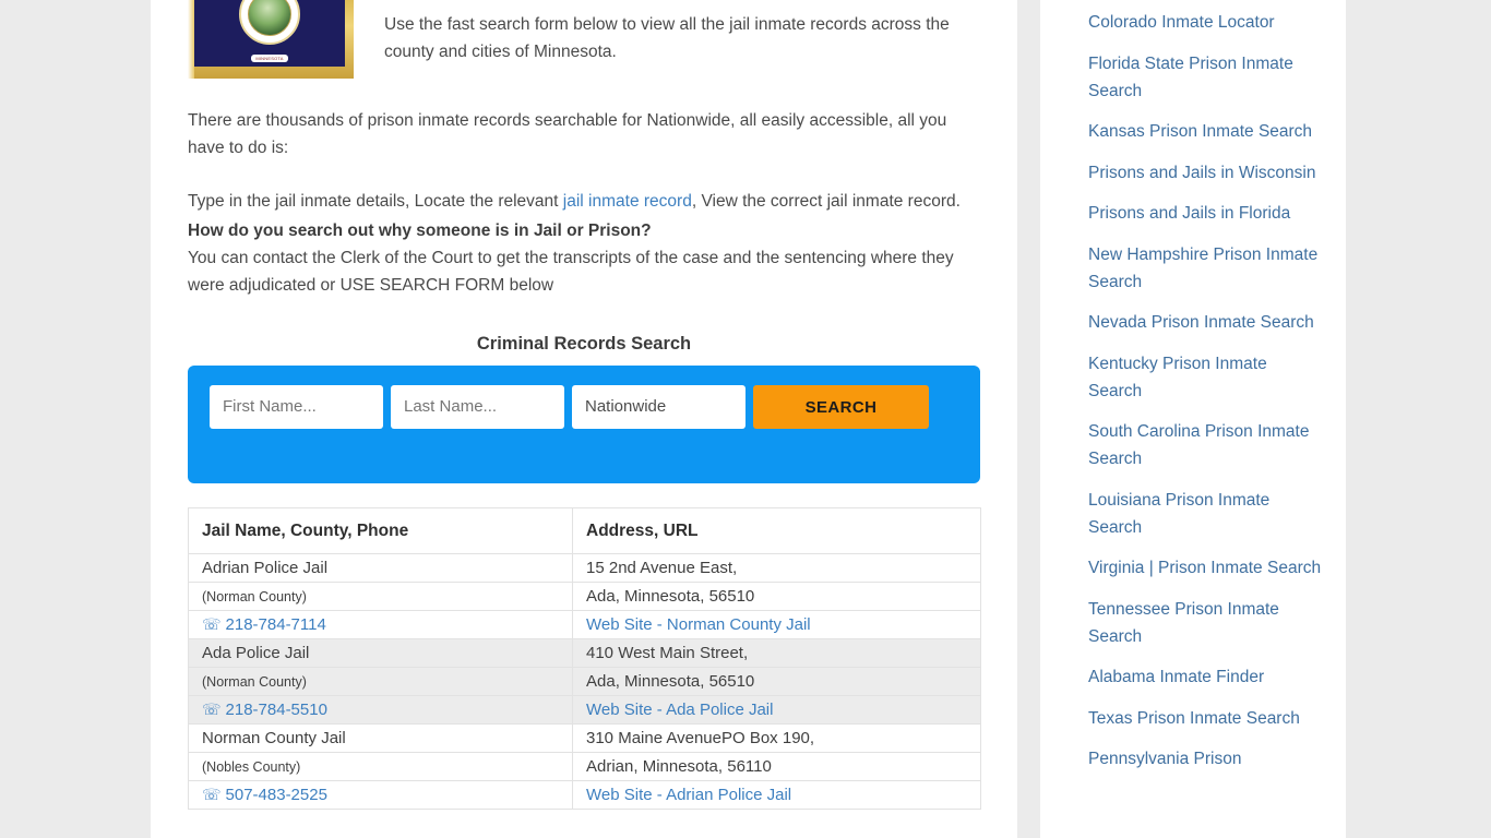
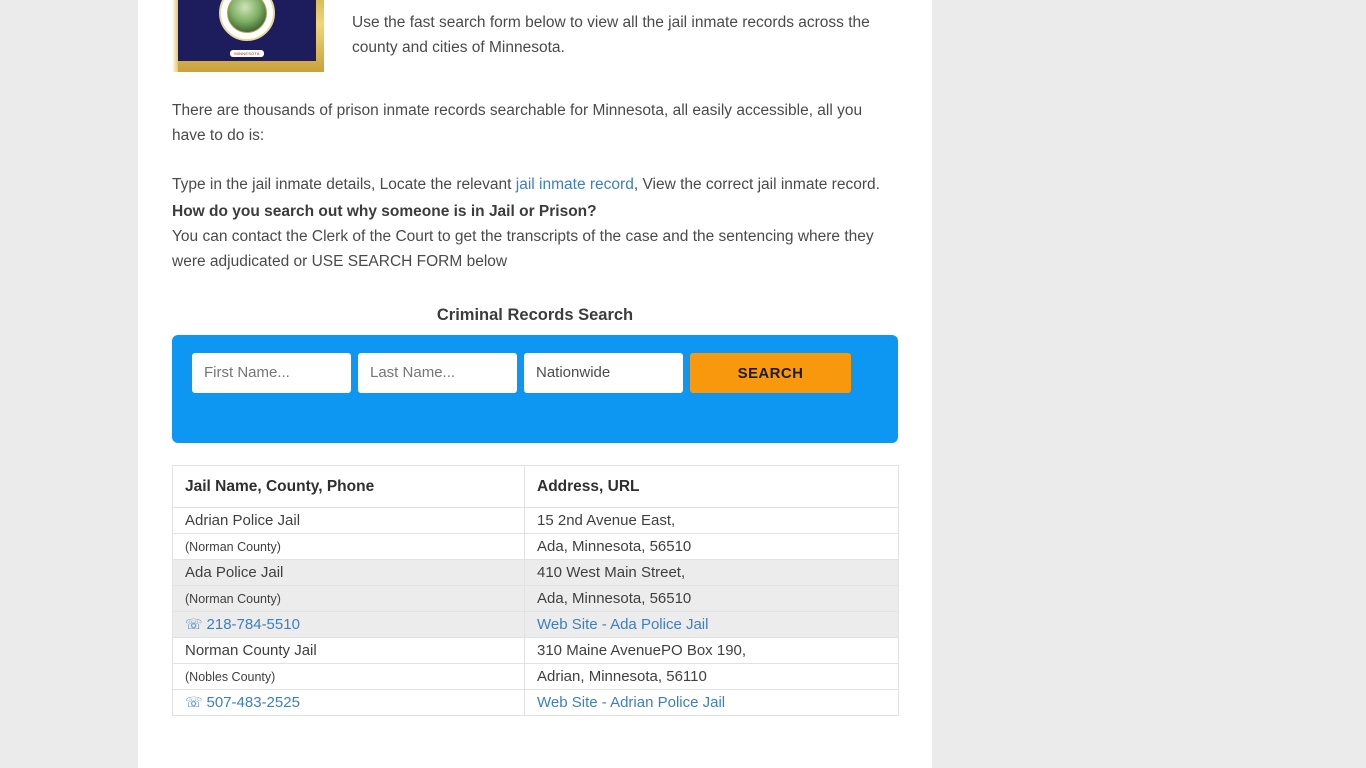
  Use the fast search form below to view all the jail inmate records across the county and cities of Minnesota.
- There are thousands of prison inmate records searchable for Nationwide, all easily accessible, all you have to do is:
+ There are thousands of prison inmate records searchable for Minnesota, all easily accessible, all you have to do is:
  Type in the jail inmate details, Locate the relevant jail inmate record, View the correct jail inmate record.
  How do you search out why someone is in Jail or Prison?
  You can contact the Clerk of the Court to get the transcripts of the case and the sentencing where they were adjudicated or USE SEARCH FORM below
  Criminal Records Search
  First Name...
  Last Name...
  Nationwide
  SEARCH
  Jail Name, County, Phone	Address, URL
  Adrian Police Jail	15 2nd Avenue East,
  (Norman County)	Ada, Minnesota, 56510
- ☏ 218-784-7114	Web Site - Norman County Jail
  Ada Police Jail	410 West Main Street,
  (Norman County)	Ada, Minnesota, 56510
  ☏ 218-784-5510	Web Site - Ada Police Jail
  Norman County Jail	310 Maine AvenuePO Box 190,
  (Nobles County)	Adrian, Minnesota, 56110
  ☏ 507-483-2525	Web Site - Adrian Police Jail
- Colorado Inmate Locator
- Florida State Prison Inmate Search
- Kansas Prison Inmate Search
- Prisons and Jails in Wisconsin
- Prisons and Jails in Florida
- New Hampshire Prison Inmate Search
- Nevada Prison Inmate Search
- Kentucky Prison Inmate Search
- South Carolina Prison Inmate Search
- Louisiana Prison Inmate Search
- Virginia | Prison Inmate Search
- Tennessee Prison Inmate Search
- Alabama Inmate Finder
- Texas Prison Inmate Search
- Pennsylvania Prison
